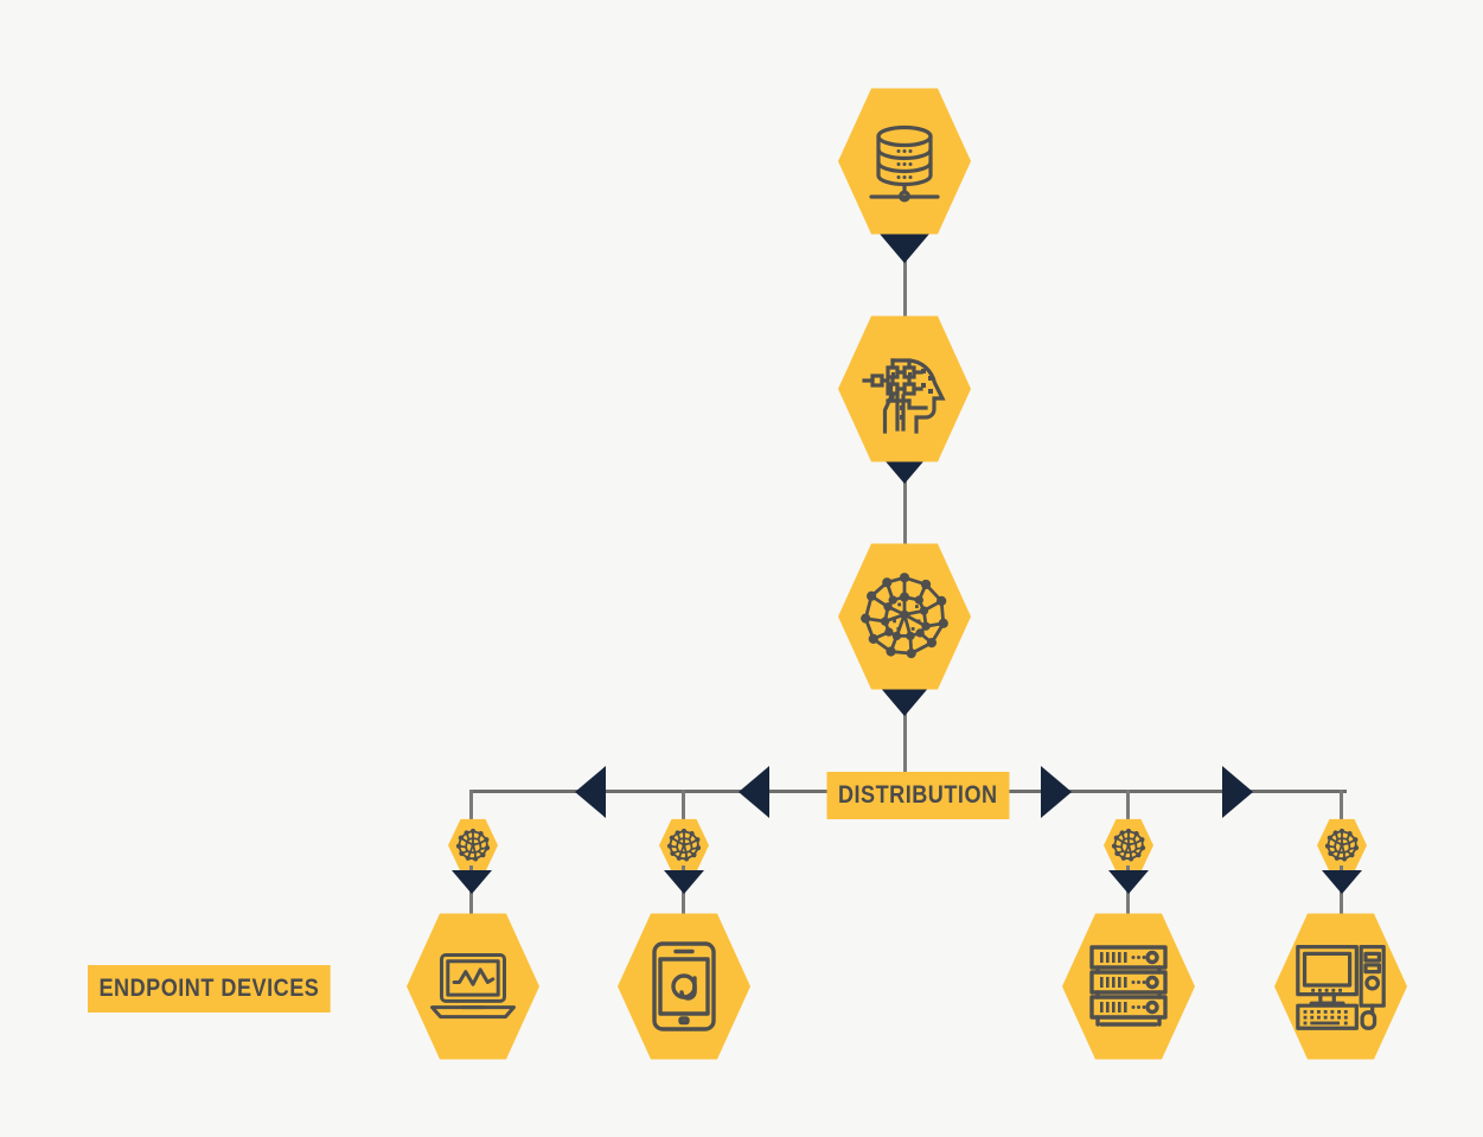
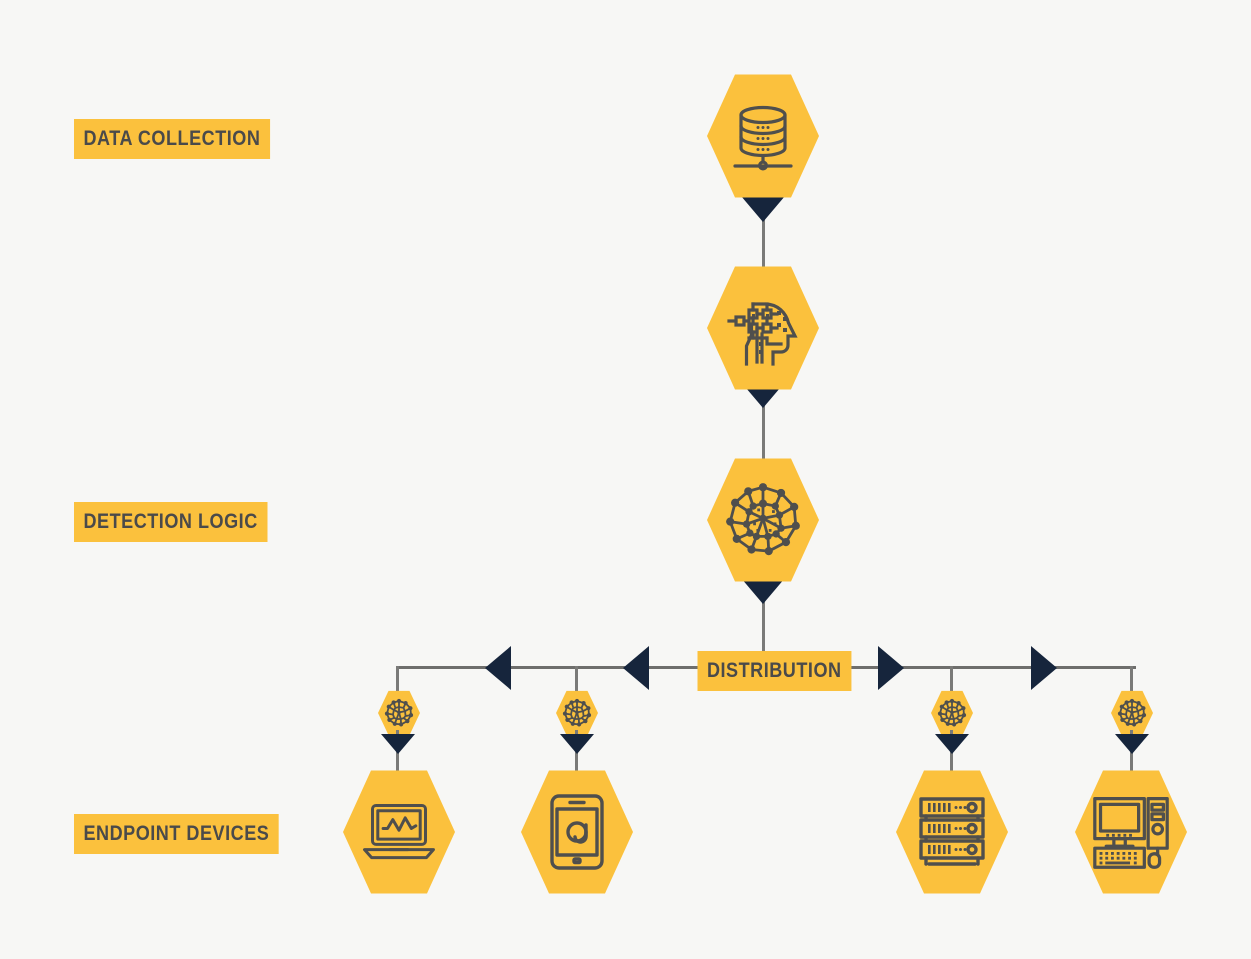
+ DATA COLLECTION
+ DETECTION LOGIC
  ENDPOINT DEVICES
  DISTRIBUTION
